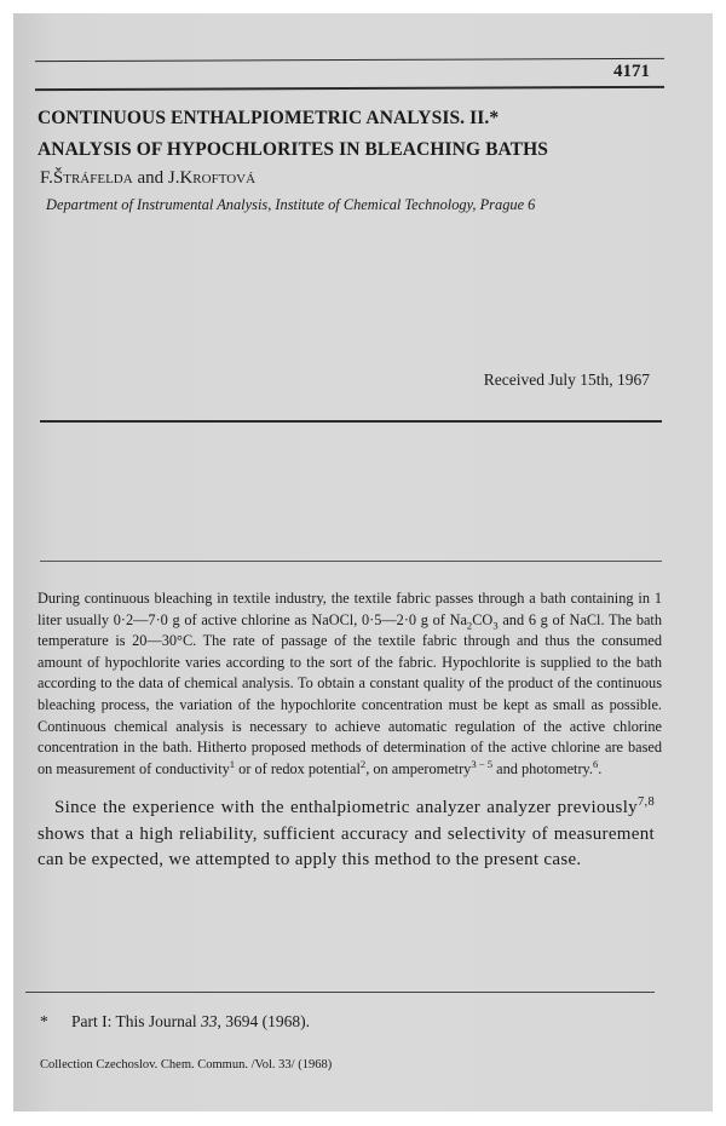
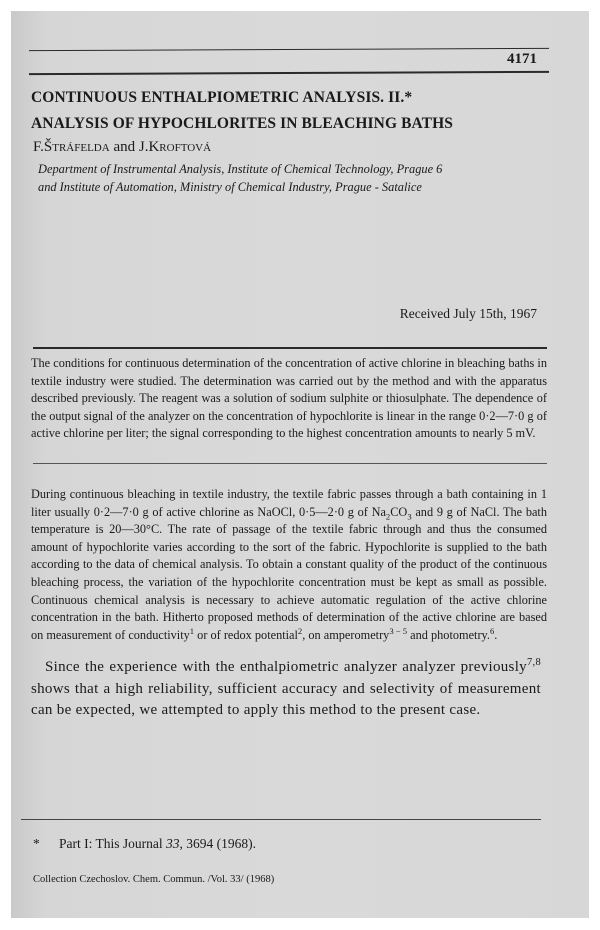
  4171
  CONTINUOUS ENTHALPIOMETRIC ANALYSIS. II.*
  ANALYSIS OF HYPOCHLORITES IN BLEACHING BATHS
  F.Štráfelda and J.Kroftová
  Department of Instrumental Analysis, Institute of Chemical Technology, Prague 6
+ and Institute of Automation, Ministry of Chemical Industry, Prague - Satalice
  Received July 15th, 1967
+ The conditions for continuous determination of the concentration of active chlorine in bleaching baths in textile industry were studied. The determination was carried out by the method and with the apparatus described previously. The reagent was a solution of sodium sulphite or thiosulphate. The dependence of the output signal of the analyzer on the concentration of hypochlorite is linear in the range 0·2—7·0 g of active chlorine per liter; the signal corresponding to the highest concentration amounts to nearly 5 mV.
- During continuous bleaching in textile industry, the textile fabric passes through a bath containing in 1 liter usually 0·2—7·0 g of active chlorine as NaOCl, 0·5—2·0 g of Na2CO3 and 6 g of NaCl. The bath temperature is 20—30°C. The rate of passage of the textile fabric through and thus the consumed amount of hypochlorite varies according to the sort of the fabric. Hypochlorite is supplied to the bath according to the data of chemical analysis. To obtain a constant quality of the product of the continuous bleaching process, the variation of the hypochlorite concentration must be kept as small as possible. Continuous chemical analysis is necessary to achieve automatic regulation of the active chlorine concentration in the bath. Hitherto proposed methods of determination of the active chlorine are based on measurement of conductivity1 or of redox potential2, on amperometry3 − 5 and photometry.6.
+ During continuous bleaching in textile industry, the textile fabric passes through a bath containing in 1 liter usually 0·2—7·0 g of active chlorine as NaOCl, 0·5—2·0 g of Na2CO3 and 9 g of NaCl. The bath temperature is 20—30°C. The rate of passage of the textile fabric through and thus the consumed amount of hypochlorite varies according to the sort of the fabric. Hypochlorite is supplied to the bath according to the data of chemical analysis. To obtain a constant quality of the product of the continuous bleaching process, the variation of the hypochlorite concentration must be kept as small as possible. Continuous chemical analysis is necessary to achieve automatic regulation of the active chlorine concentration in the bath. Hitherto proposed methods of determination of the active chlorine are based on measurement of conductivity1 or of redox potential2, on amperometry3 − 5 and photometry.6.
  Since the experience with the enthalpiometric analyzer analyzer previously7,8 shows that a high reliability, sufficient accuracy and selectivity of measurement can be expected, we attempted to apply this method to the present case.
  * Part I: This Journal 33, 3694 (1968).
  Collection Czechoslov. Chem. Commun. /Vol. 33/ (1968)
